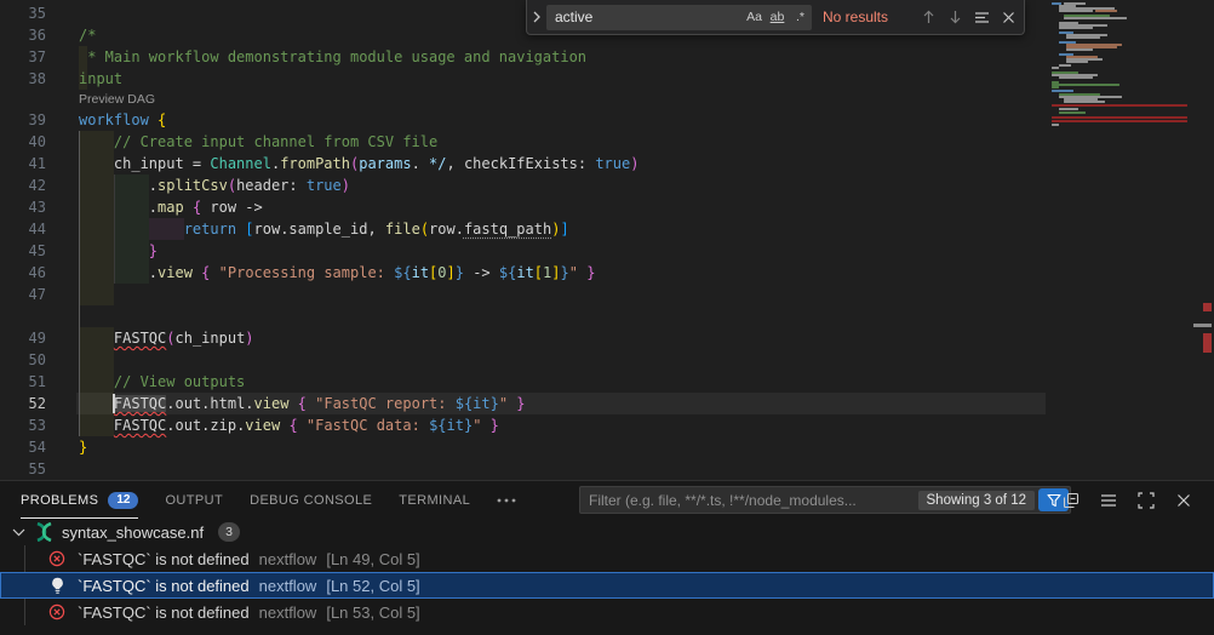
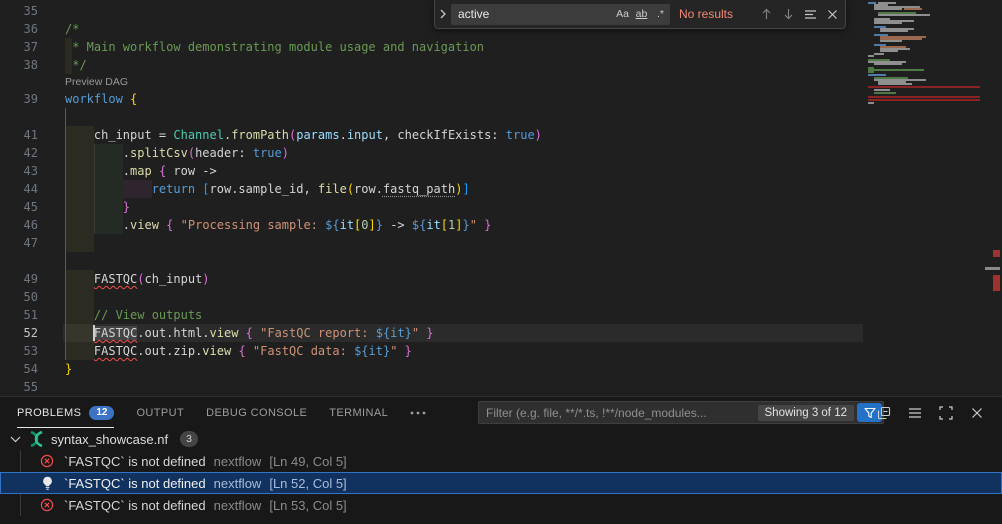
  35
  36
  /*
  37
  * Main workflow demonstrating module usage and navigation
  38
- input
+ */
  Preview DAG
  39
  workflow {
- 40
- // Create input channel from CSV file
  41
- ch_input = Channel.fromPath(params. */, checkIfExists: true)
+ ch_input = Channel.fromPath(params.input, checkIfExists: true)
  42
  .splitCsv(header: true)
  43
  .map { row ->
  44
  return [row.sample_id, file(row.fastq_path)]
  45
  }
  46
  .view { "Processing sample: ${it[0]} -> ${it[1]}" }
  47
  49
  FASTQC(ch_input)
  50
  51
  // View outputs
  52
  FASTQC.out.html.view { "FastQC report: ${it}" }
  53
  FASTQC.out.zip.view { "FastQC data: ${it}" }
  54
  }
  55
  active
  Aa
  ab
  .*
  No results
  PROBLEMS
  12
  OUTPUT
  DEBUG CONSOLE
  TERMINAL
  Filter (e.g. file, **/*.ts, !**/node_modules...
  Showing 3 of 12
  syntax_showcase.nf
  3
  `FASTQC` is not defined
  nextflow
  [Ln 49, Col 5]
  `FASTQC` is not defined
  nextflow
  [Ln 52, Col 5]
  `FASTQC` is not defined
  nextflow
  [Ln 53, Col 5]
